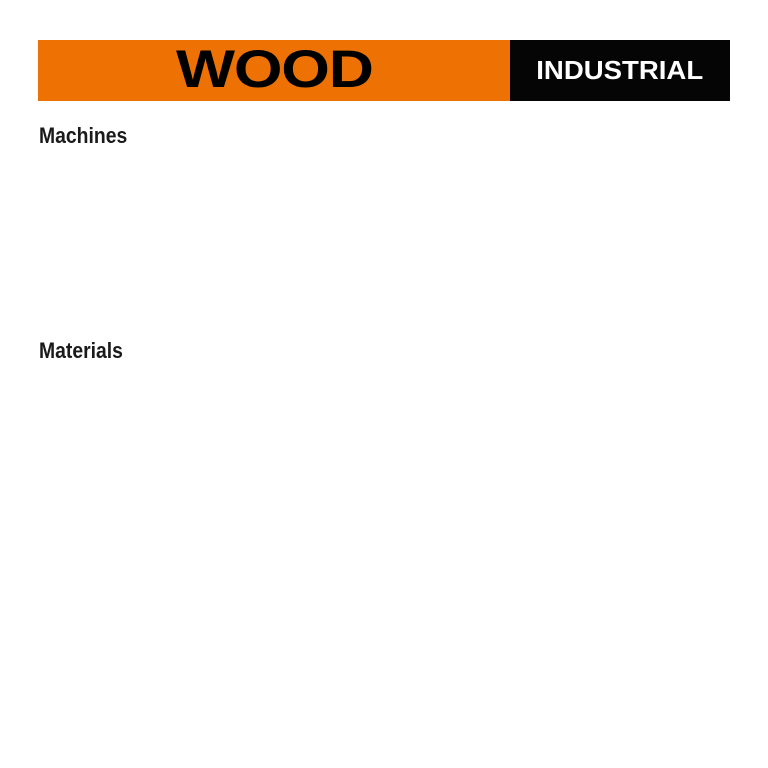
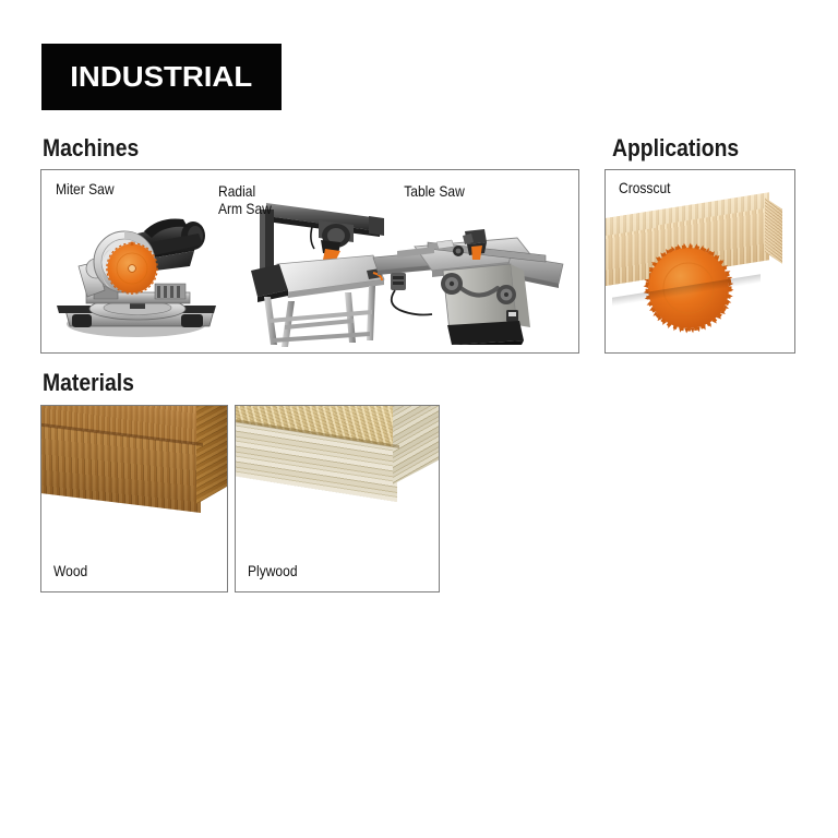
- WOOD
  INDUSTRIAL
  Machines
+ Applications
  Materials
+ Miter Saw
+ Radial
+ Arm Saw
+ Table Saw
+ Crosscut
+ Wood
+ Plywood
